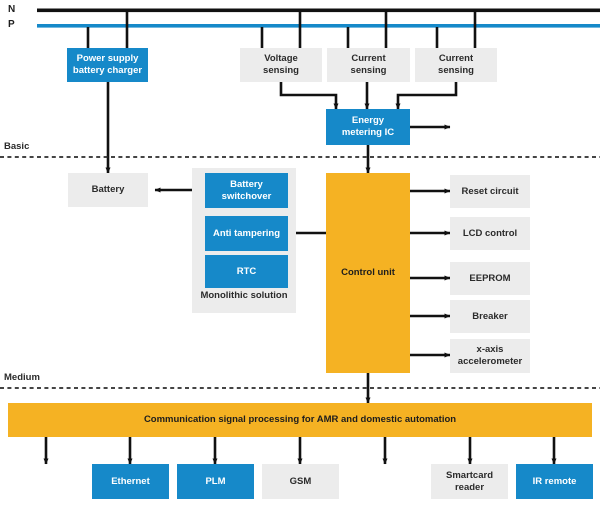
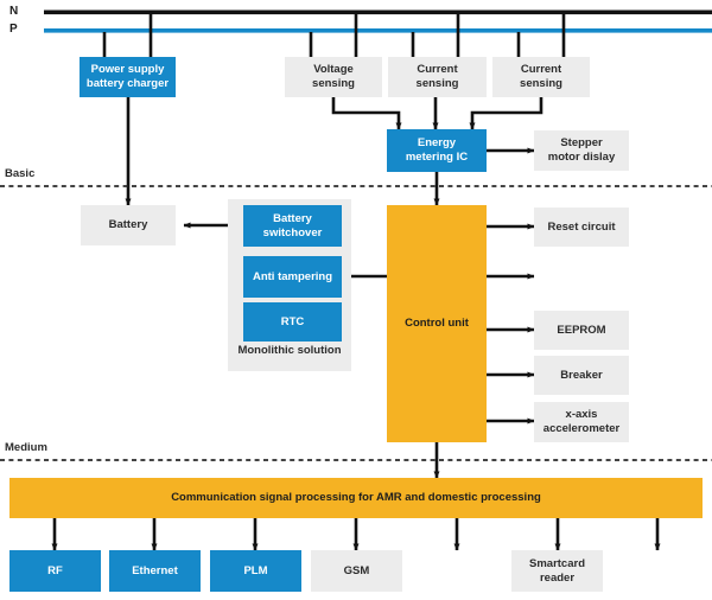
  N
  P
  Basic
  Medium
  Power supply
  battery charger
  Voltage
  sensing
  Current
  sensing
  Current
  sensing
  Energy
  metering IC
+ Stepper
+ motor dislay
  Battery
  Monolithic solution
  Battery
  switchover
  Anti tampering
  RTC
  Control unit
  Reset circuit
- LCD control
  EEPROM
  Breaker
  x-axis
  accelerometer
- Communication signal processing for AMR and domestic automation
+ Communication signal processing for AMR and domestic processing
+ RF
  Ethernet
  PLM
  GSM
  Smartcard
  reader
- IR remote
